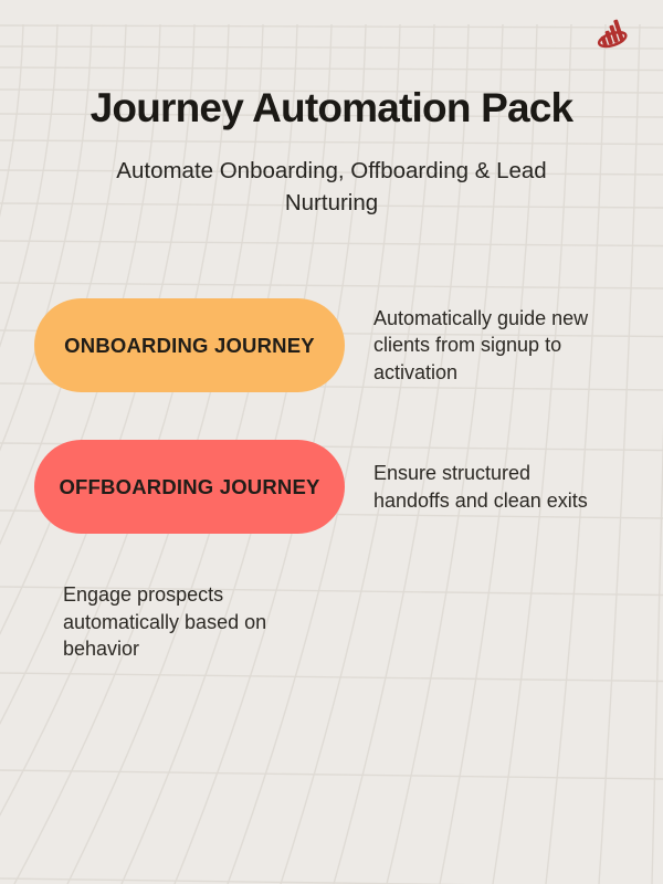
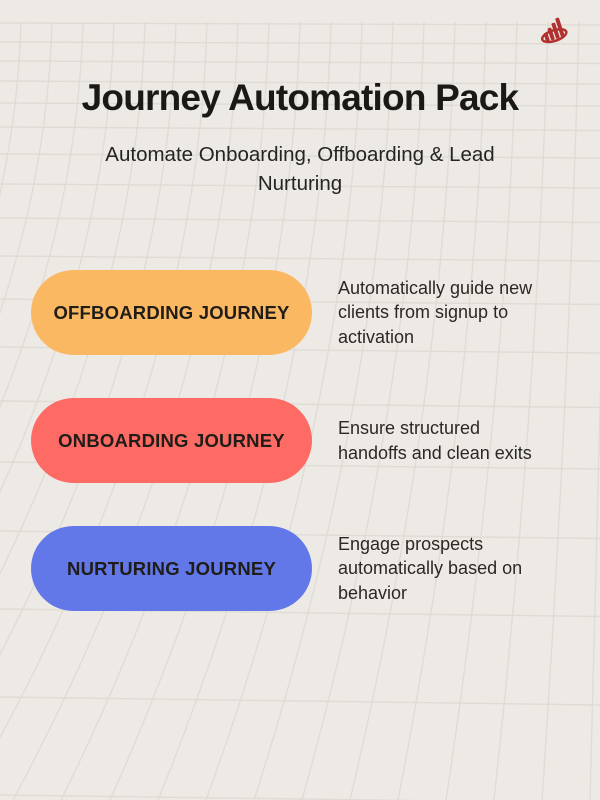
  Journey Automation Pack
  Automate Onboarding, Offboarding & Lead
  Nurturing
- ONBOARDING JOURNEY
+ OFFBOARDING JOURNEY
  Automatically guide new
  clients from signup to
  activation
- OFFBOARDING JOURNEY
+ ONBOARDING JOURNEY
  Ensure structured
  handoffs and clean exits
+ NURTURING JOURNEY
  Engage prospects
  automatically based on
  behavior
